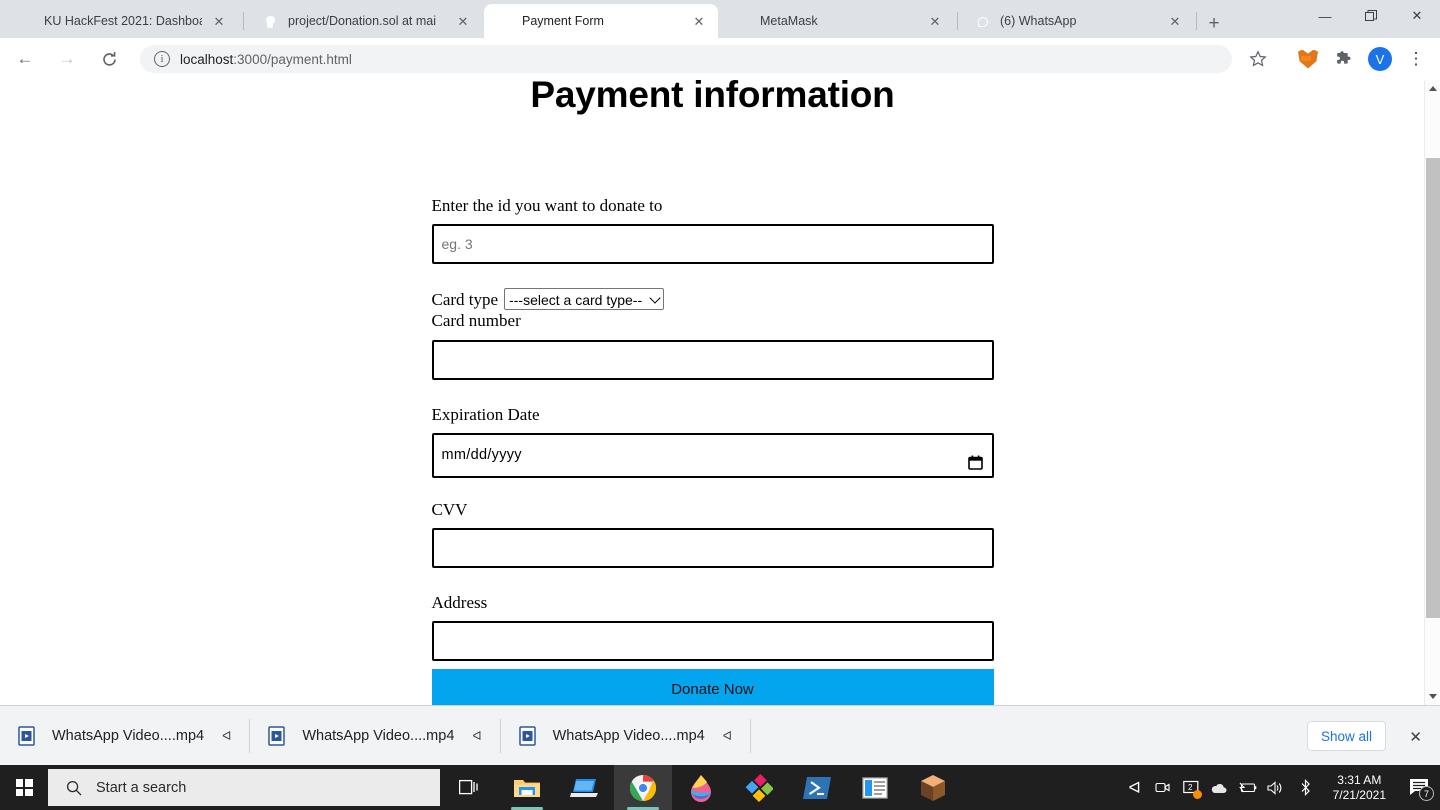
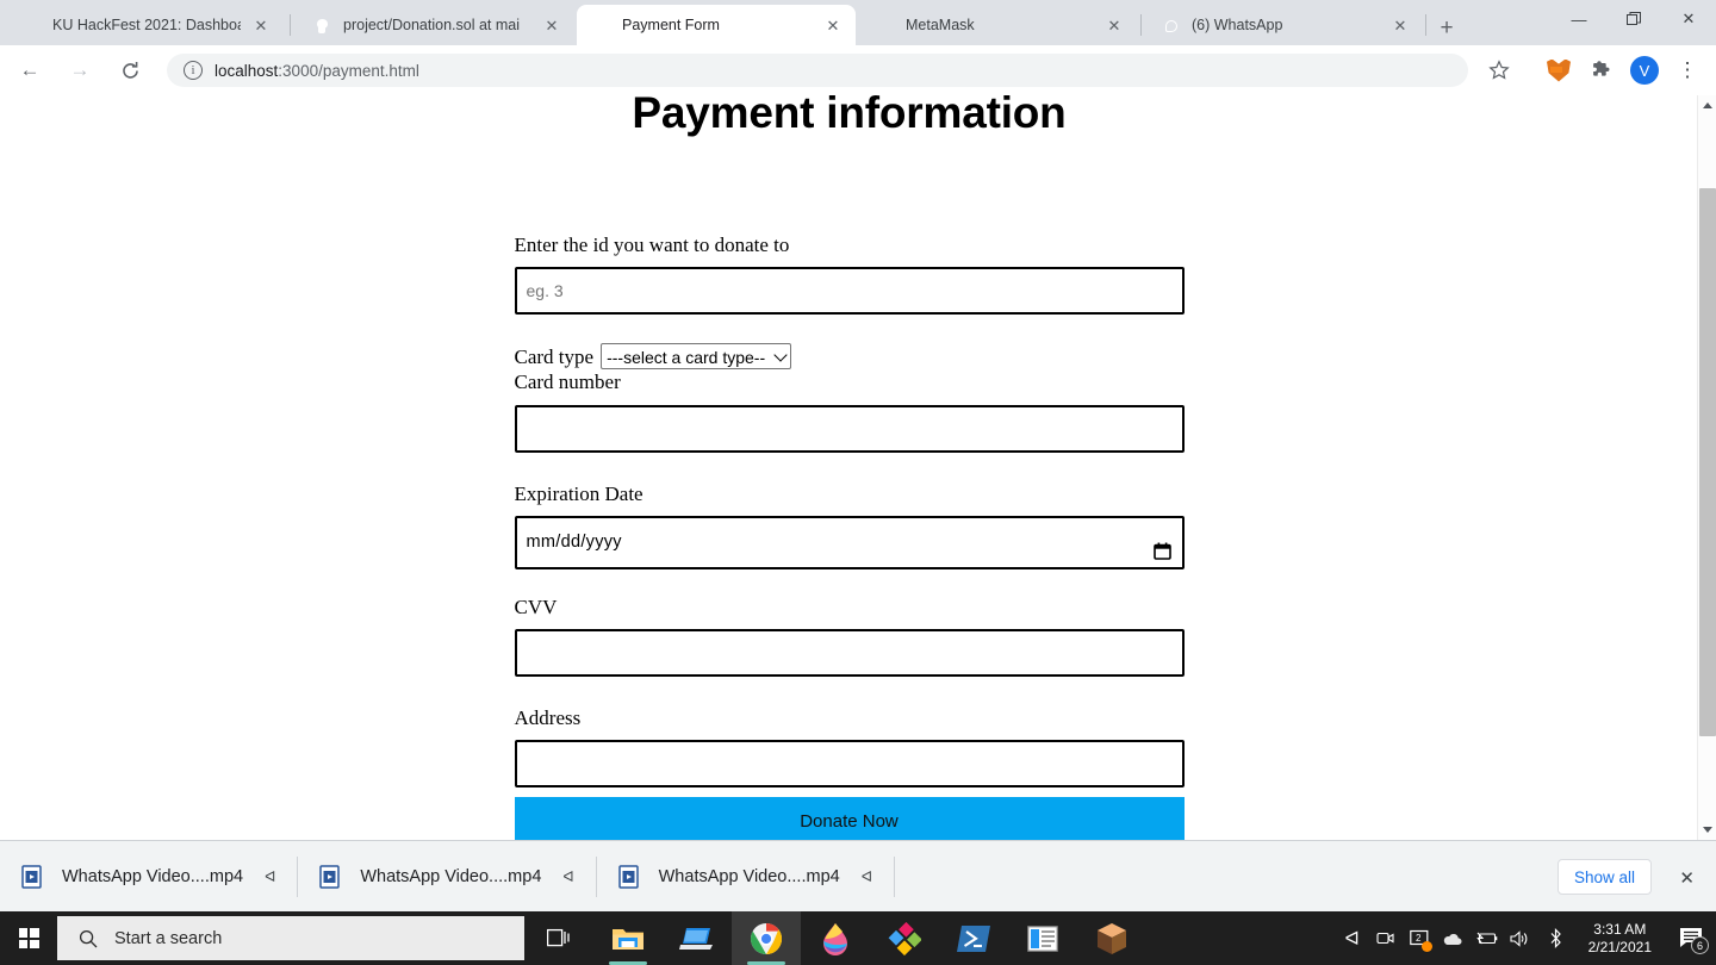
  KU HackFest 2021: Dashbo
  ✕
  project/Donation.sol at mai
  ✕
  Payment Form
  ✕
  MetaMask
  ✕
  (6) WhatsApp
  ✕
  +
  —
  ✕
  ←
  →
  i
  localhost:3000/payment.html
  V
  ⋮
  Payment information
  Enter the id you want to donate to
  eg. 3
  Card type
  ---select a card type--
  Card number
  Expiration Date
  mm/dd/yyyy
  CVV
  Address
  Donate Now
  WhatsApp Video....mp4
  ᐊ
  WhatsApp Video....mp4
  ᐊ
  WhatsApp Video....mp4
  ᐊ
  Show all
  ✕
  Start a search
  ᐊ
  2
  3:31 AM
- 7/21/2021
+ 2/21/2021
- 7
+ 6
